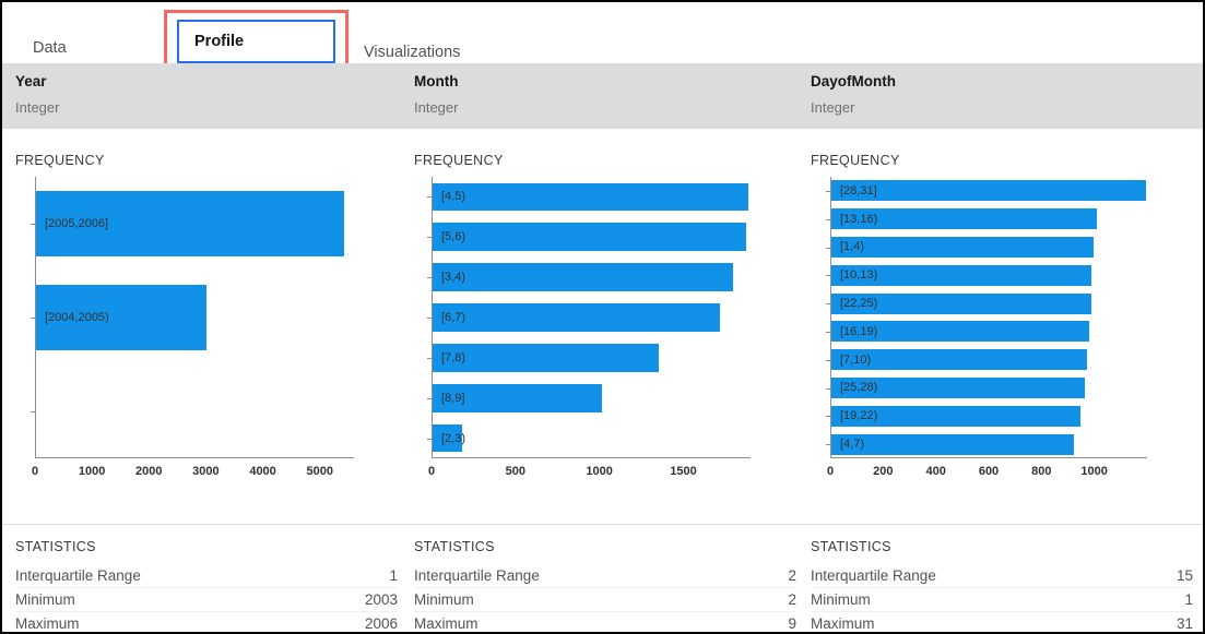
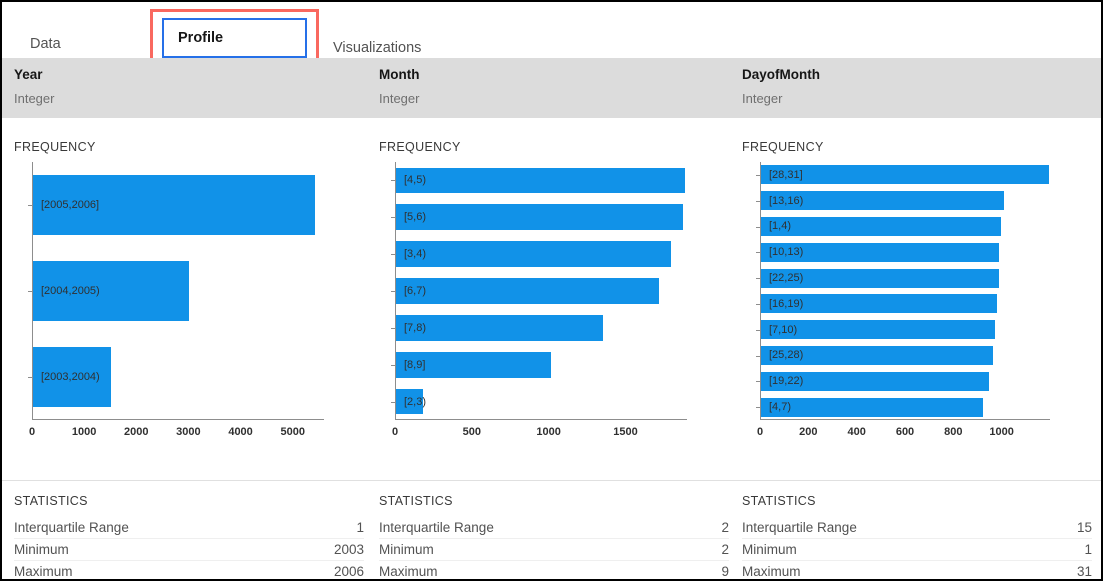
  Data
  Profile
  Visualizations
  Year
  Integer
  Month
  Integer
  DayofMonth
  Integer
  FREQUENCY
  [2005,2006]
  [2004,2005)
+ [2003,2004)
  0
  1000
  2000
  3000
  4000
  5000
  FREQUENCY
  [4,5)
  [5,6)
  [3,4)
  [6,7)
  [7,8)
  [8,9]
  [2,3)
  0
  500
  1000
  1500
  FREQUENCY
  [28,31]
  [13,16)
  [1,4)
  [10,13)
  [22,25)
  [16,19)
  [7,10)
  [25,28)
  [19,22)
  [4,7)
  0
  200
  400
  600
  800
  1000
  STATISTICS
  Interquartile Range
  1
  Minimum
  2003
  Maximum
  2006
  STATISTICS
  Interquartile Range
  2
  Minimum
  2
  Maximum
  9
  STATISTICS
  Interquartile Range
  15
  Minimum
  1
  Maximum
  31
